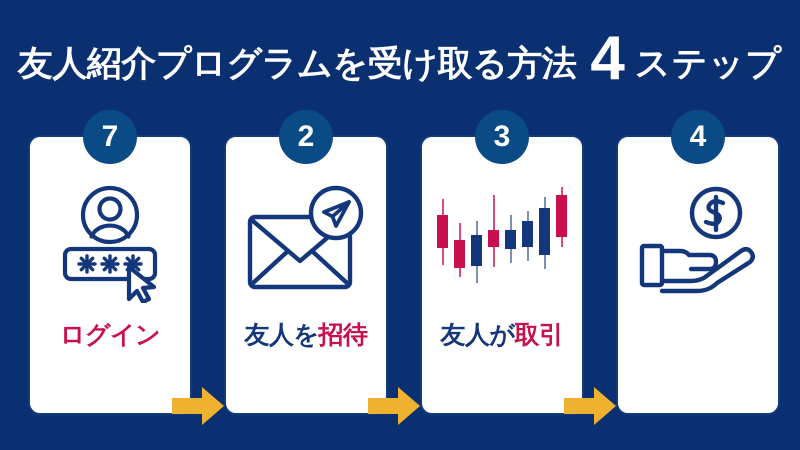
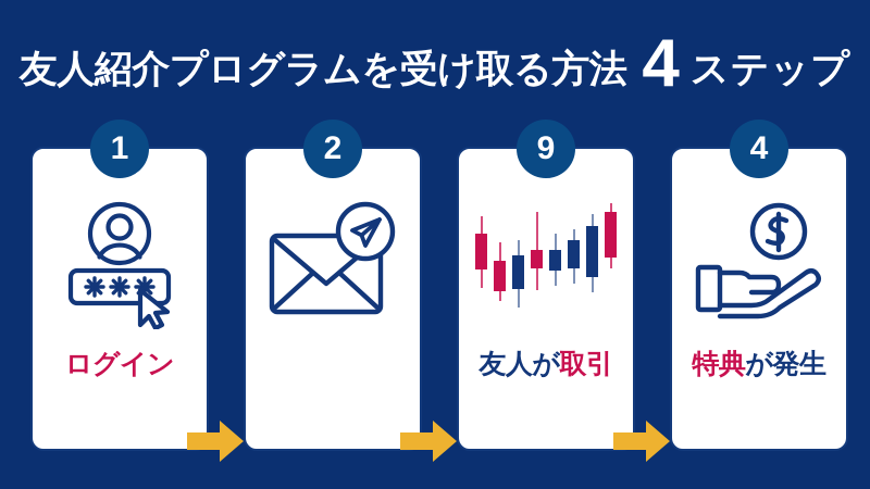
  友人紹介プログラムを受け取る方法
  4
  ステップ
- 7
+ 1
  ログイン
  2
- 友人を招待
- 3
+ 9
  友人が取引
  4
+ 特典が発生
